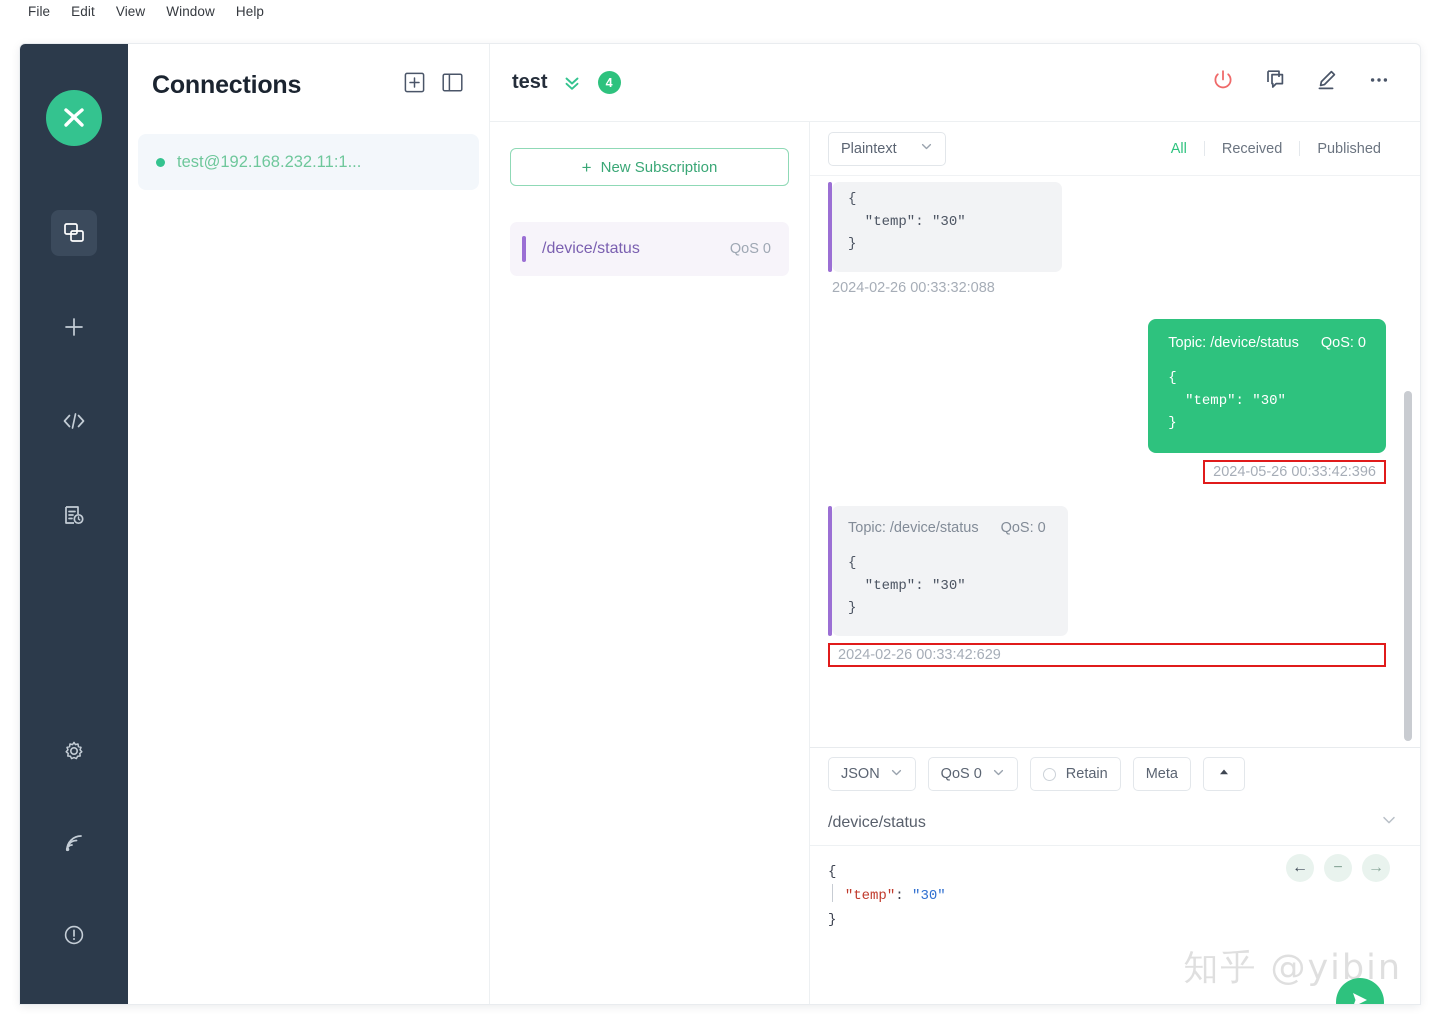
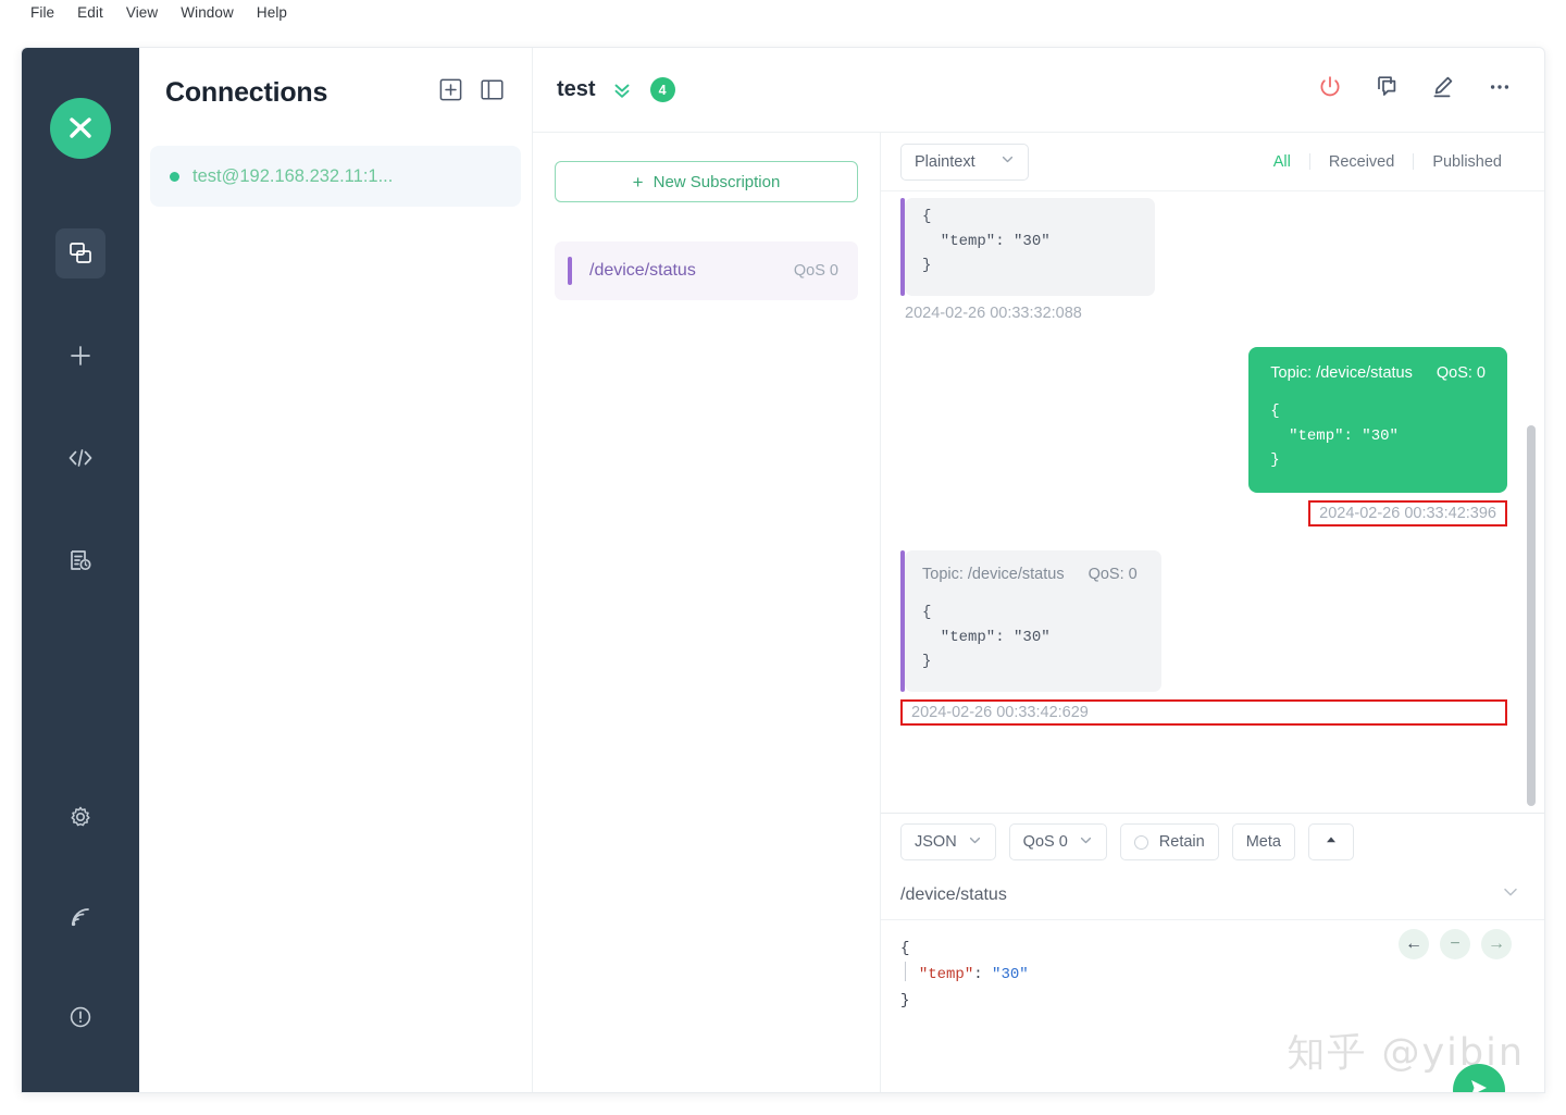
  File
  Edit
  View
  Window
  Help
  Connections
  test@192.168.232.11:1...
  test
  4
  +
  New Subscription
  /device/status
  QoS 0
  Plaintext
  All
  Received
  Published
  {
  "temp": "30"
  }
  2024-02-26 00:33:32:088
  Topic: /device/status
  QoS: 0
  {
  "temp": "30"
  }
- 2024-05-26 00:33:42:396
+ 2024-02-26 00:33:42:396
  Topic: /device/status
  QoS: 0
  {
  "temp": "30"
  }
  2024-02-26 00:33:42:629
  JSON
  QoS 0
  Retain
  Meta
  /device/status
  { "temp": "30" }
  ←
  −
  →
  知乎 @yibin
